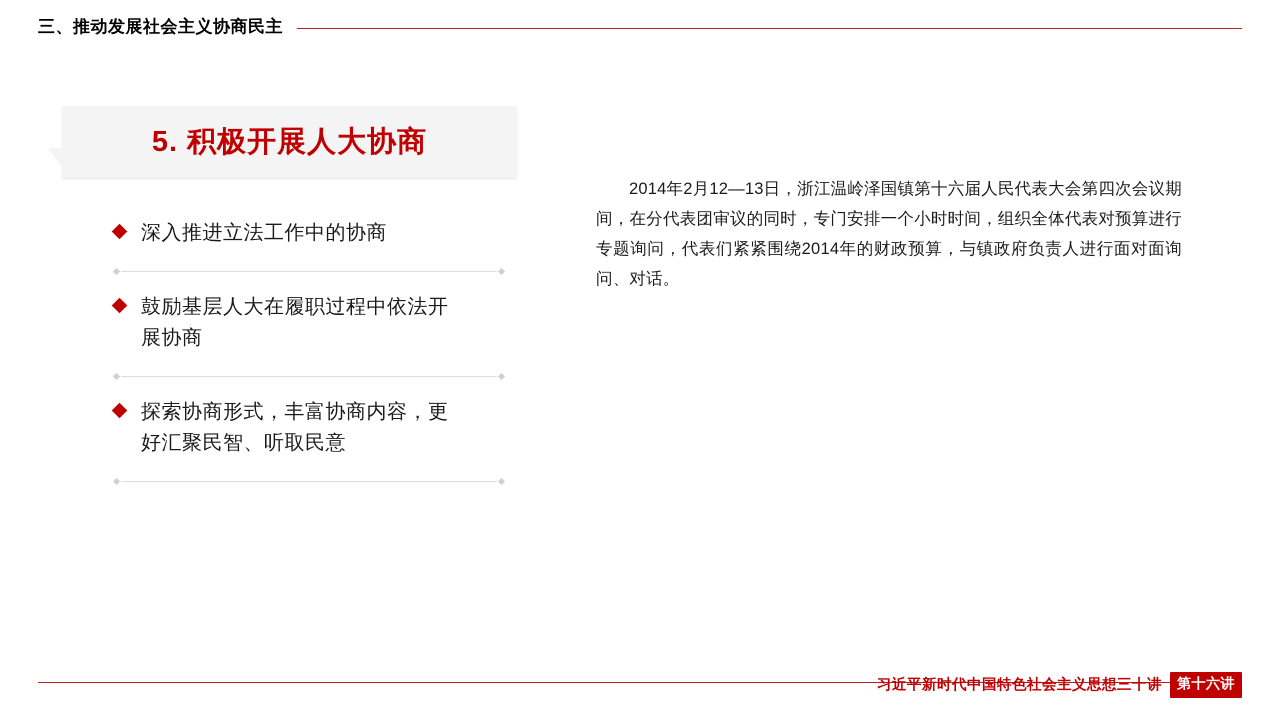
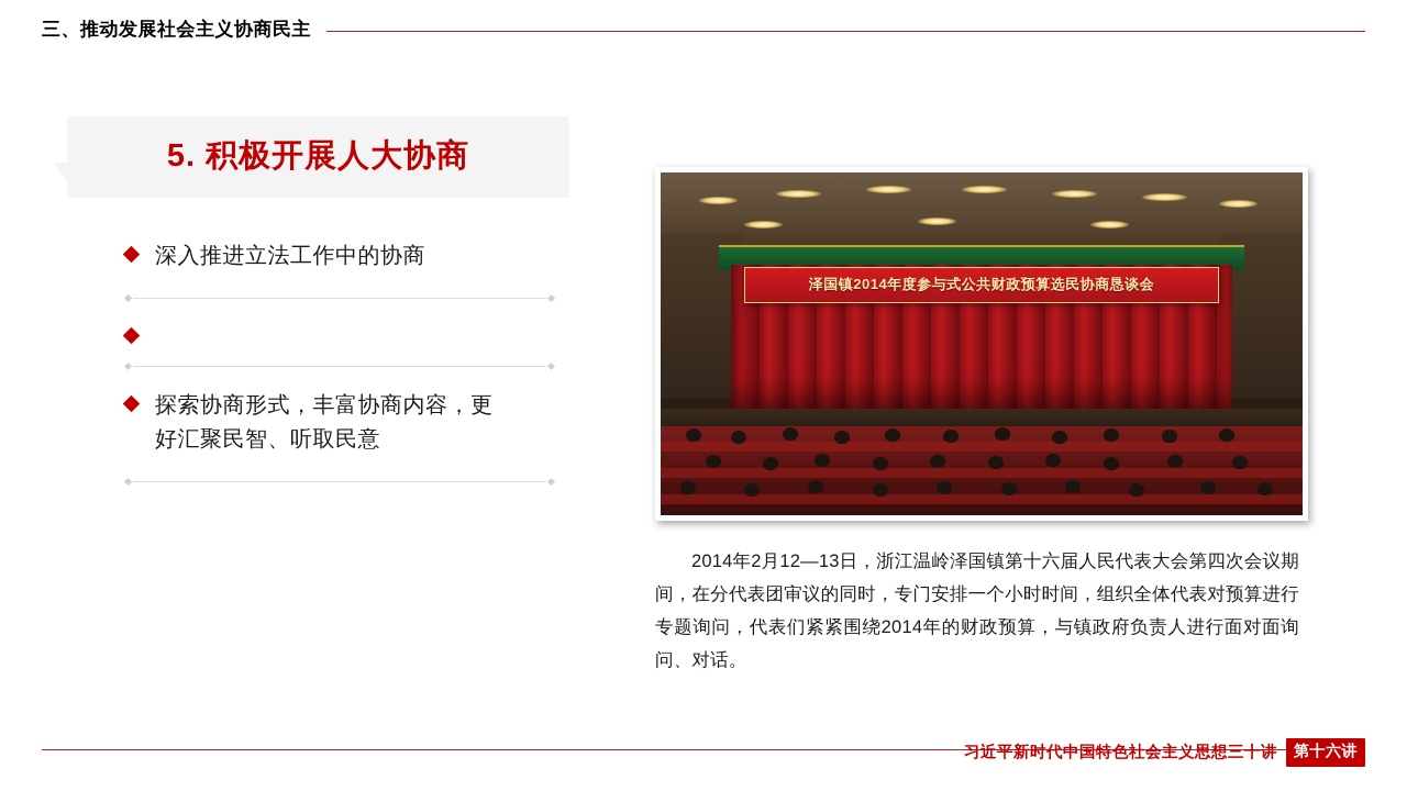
  三、推动发展社会主义协商民主
  5. 积极开展人大协商
  深入推进立法工作中的协商
- 鼓励基层人大在履职过程中依法开展协商
  探索协商形式，丰富协商内容，更好汇聚民智、听取民意
+ 泽国镇2014年度参与式公共财政预算选民协商恳谈会
  2014年2月12—13日，浙江温岭泽国镇第十六届人民代表大会第四次会议期间，在分代表团审议的同时，专门安排一个小时时间，组织全体代表对预算进行专题询问，代表们紧紧围绕2014年的财政预算，与镇政府负责人进行面对面询问、对话。
  习近平新时代中国特色社会主义思想三十讲
  第十六讲
